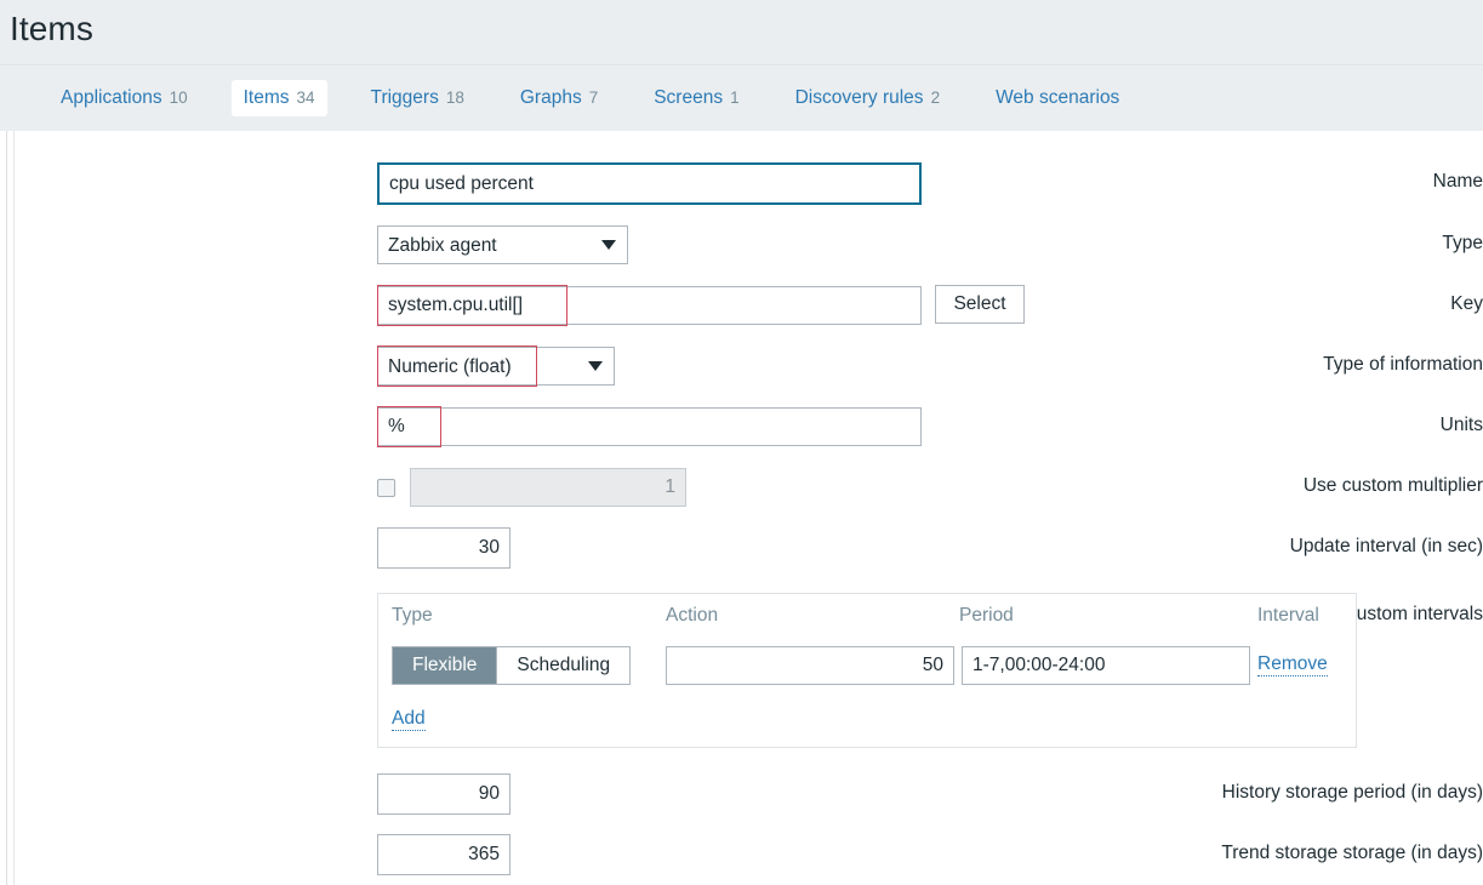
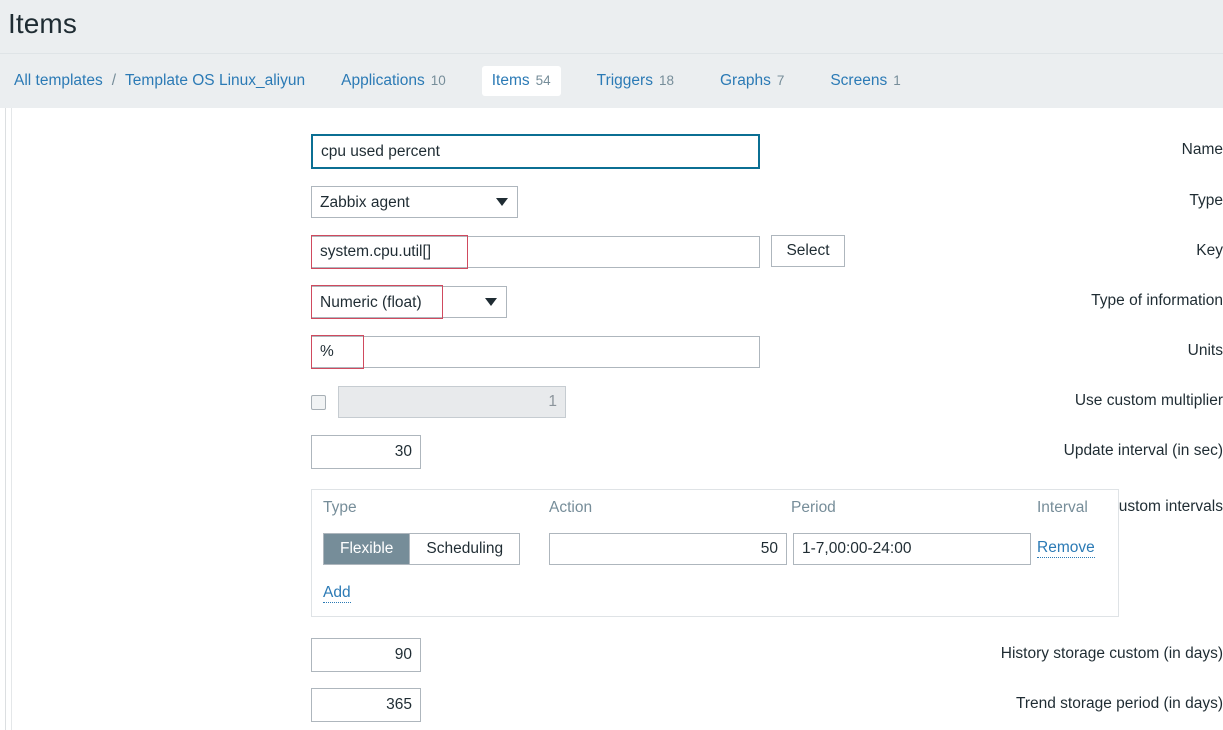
  Items
+ All templates
+ /
+ Template OS Linux_aliyun
  Applications
  10
  Items
- 34
+ 54
  Triggers
  18
  Graphs
  7
  Screens
  1
- Discovery rules
- 2
- Web scenarios
  Name
  cpu used percent
  Type
  Zabbix agent
  Key
  system.cpu.util[] Select
  Type of information
  Numeric (float)
  Units
  %
  Use custom multiplier
  1
  Update interval (in sec)
  30
  ustom intervals
  Type
  Action
  Period
  Interval
  Flexible
  Scheduling
  50
  1-7,00:00-24:00
  Remove
  Add
- History storage period (in days)
+ History storage custom (in days)
  90
- Trend storage storage (in days)
+ Trend storage period (in days)
  365
